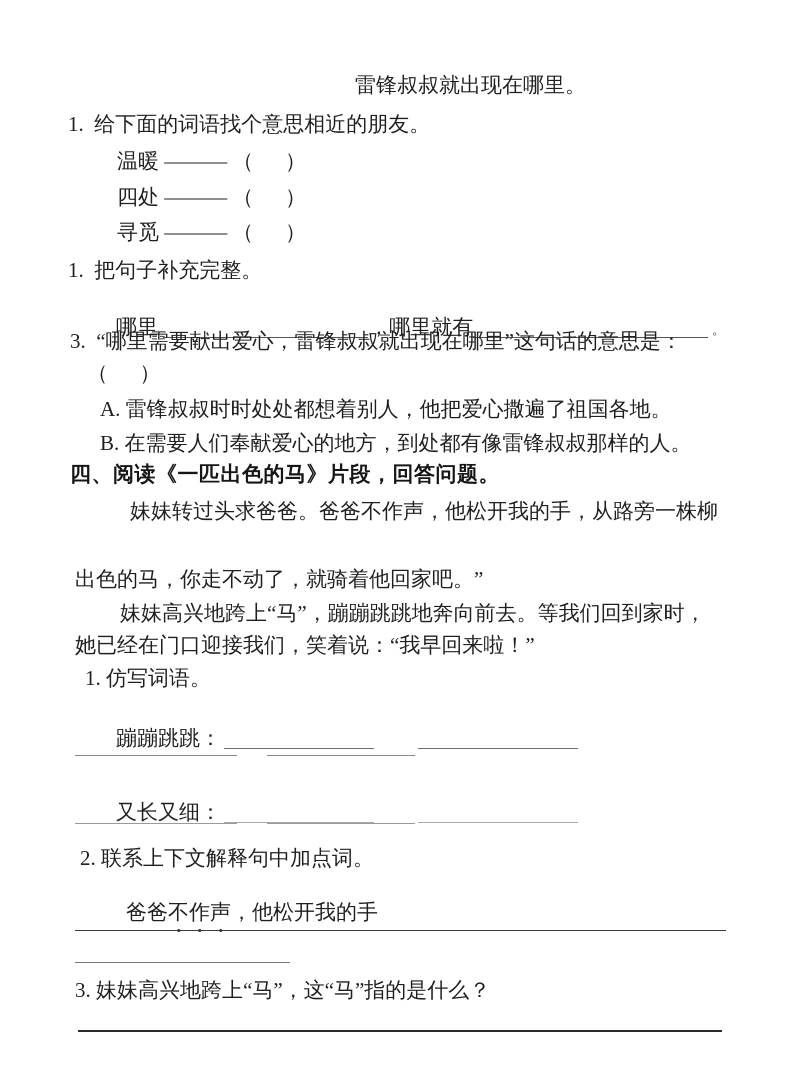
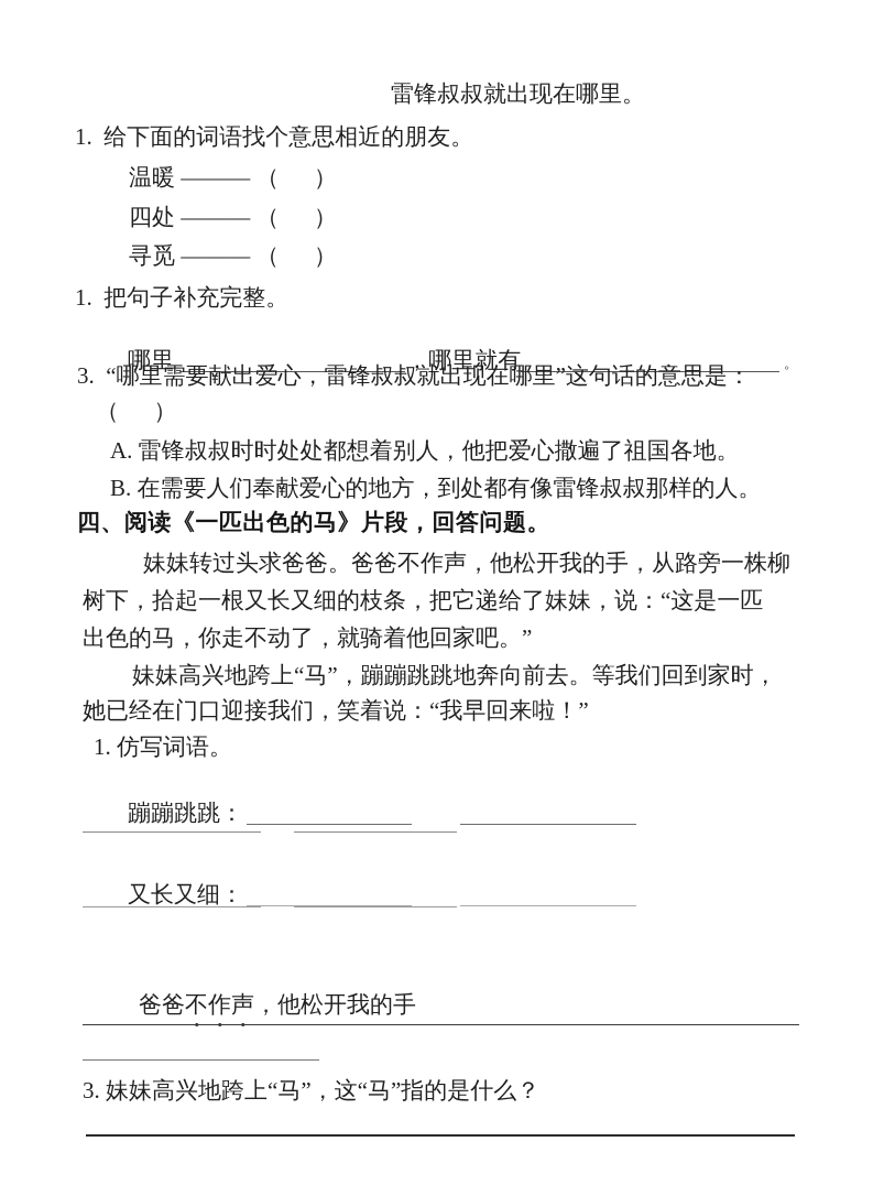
  雷锋叔叔就出现在哪里。
  1. 给下面的词语找个意思相近的朋友。
  温暖 ——— （ ）
  四处 ——— （ ）
  寻觅 ——— （ ）
  1. 把句子补充完整。
  哪里 ，哪里就有 。
  3. “哪里需要献出爱心，雷锋叔叔就出现在哪里”这句话的意思是：
  （ ）
  A. 雷锋叔叔时时处处都想着别人，他把爱心撒遍了祖国各地。
  B. 在需要人们奉献爱心的地方，到处都有像雷锋叔叔那样的人。
  四、阅读《一匹出色的马》片段，回答问题。
  妹妹转过头求爸爸。爸爸不作声，他松开我的手，从路旁一株柳
+ 树下，拾起一根又长又细的枝条，把它递给了妹妹，说：“这是一匹
  出色的马，你走不动了，就骑着他回家吧。”
  妹妹高兴地跨上“马”，蹦蹦跳跳地奔向前去。等我们回到家时，
  她已经在门口迎接我们，笑着说：“我早回来啦！”
  1. 仿写词语。
  蹦蹦跳跳：
  又长又细：
- 2. 联系上下文解释句中加点词。
  爸爸不作声，他松开我的手
  3. 妹妹高兴地跨上“马”，这“马”指的是什么？
